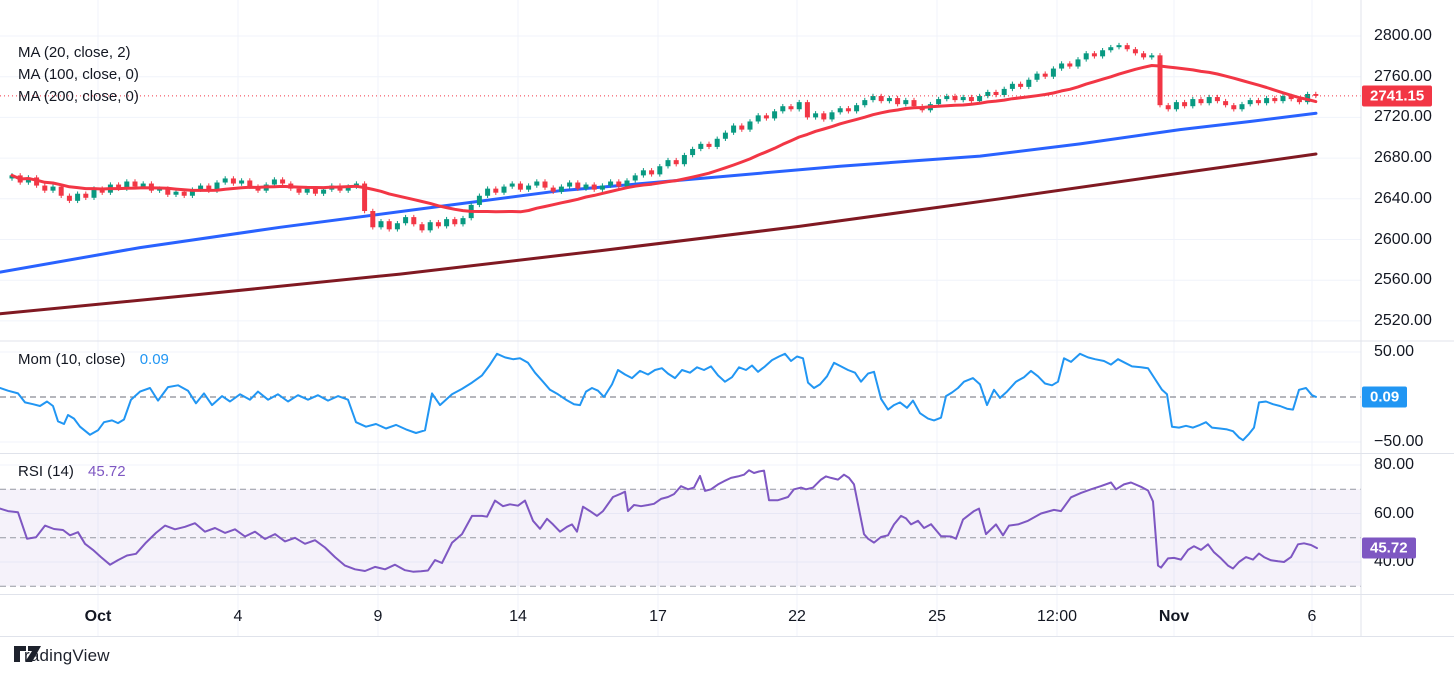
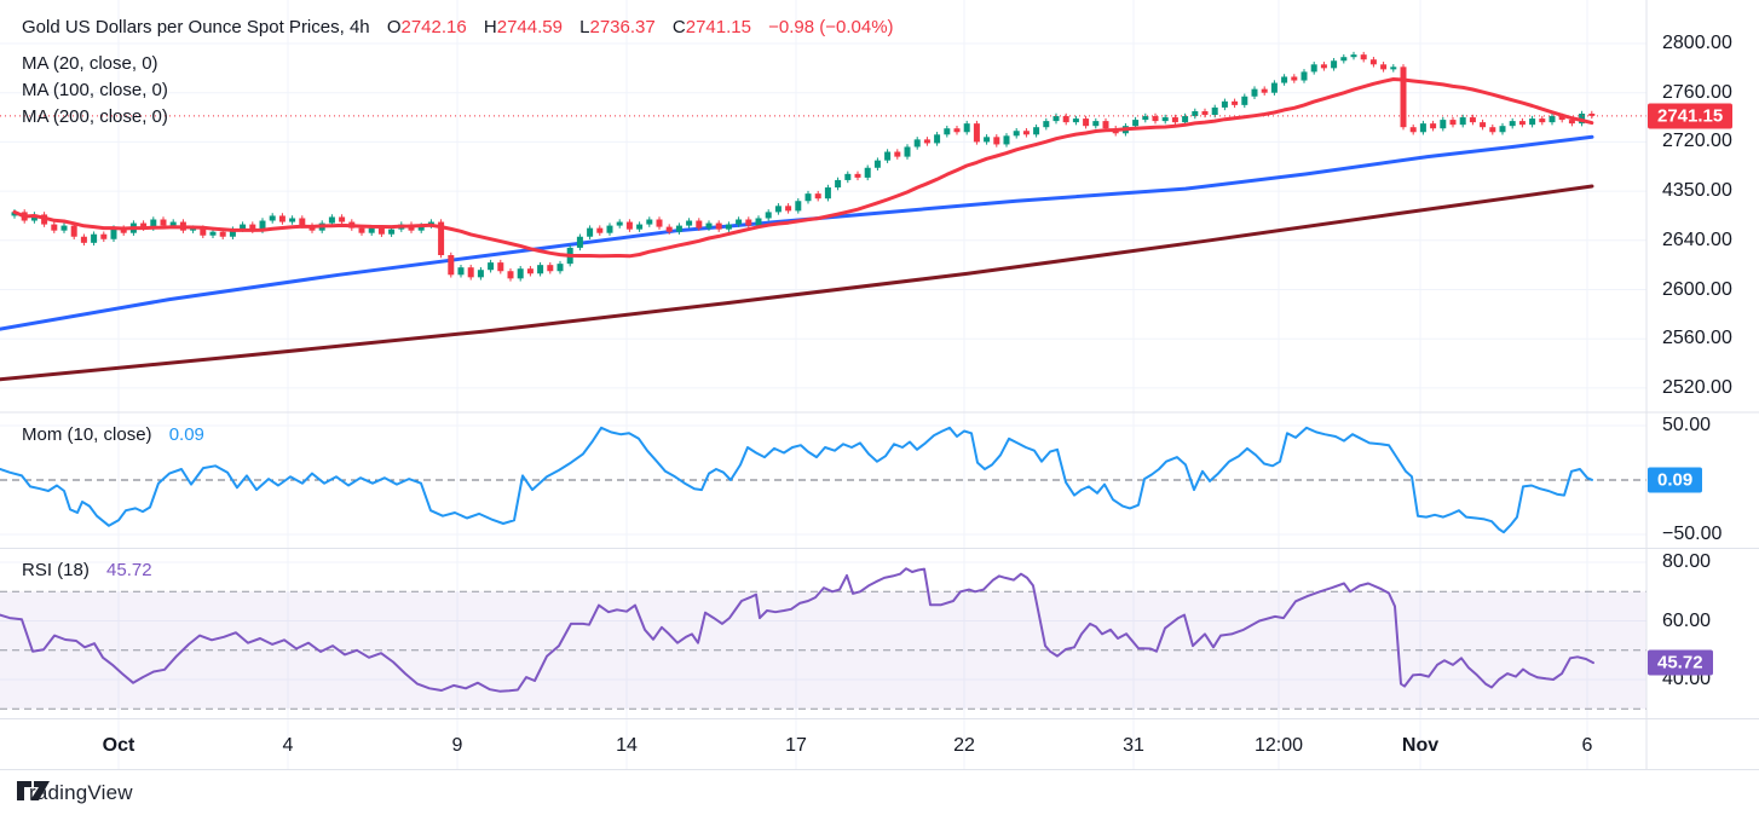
+ Gold US Dollars per Ounce Spot Prices, 4h O2742.16 H2744.59 L2736.37 C2741.15 −0.98 (−0.04%)
- MA (20, close, 2)
+ MA (20, close, 0)
  MA (100, close, 0)
  MA (200, close, 0)
  Mom (10, close) 0.09
- RSI (14) 45.72
+ RSI (18) 45.72
  2800.00
  2760.00
  2720.00
- 2680.00
+ 4350.00
  2640.00
  2600.00
  2560.00
  2520.00
  50.00
  −50.00
  80.00
  60.00
  40.00
  Oct
  4
  9
  14
  17
  22
- 25
+ 31
  12:00
  Nov
  6
  2741.15
  0.09
  45.72
  rdingView
